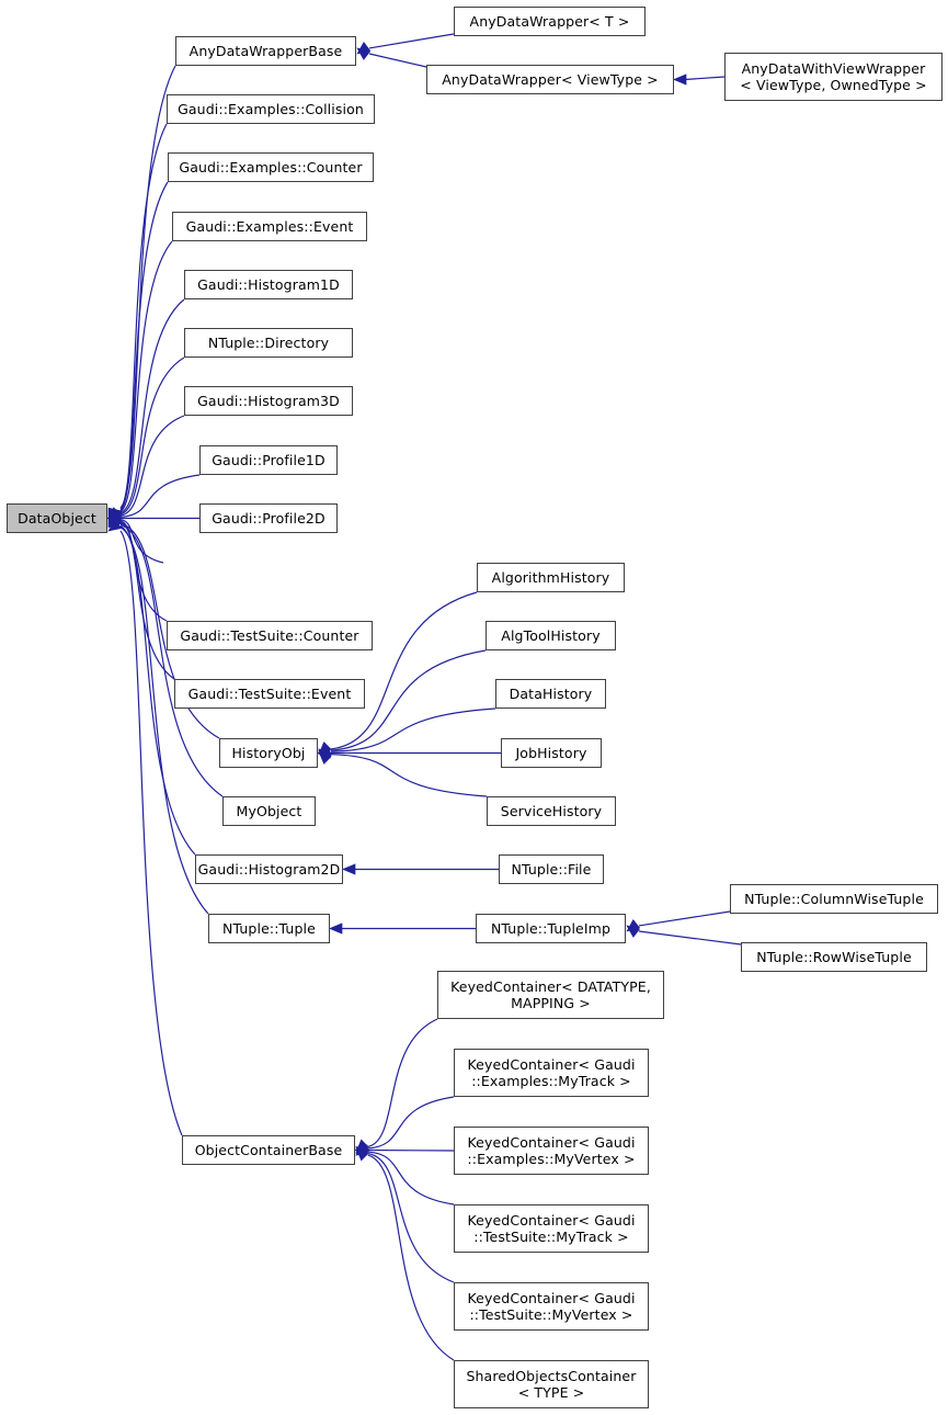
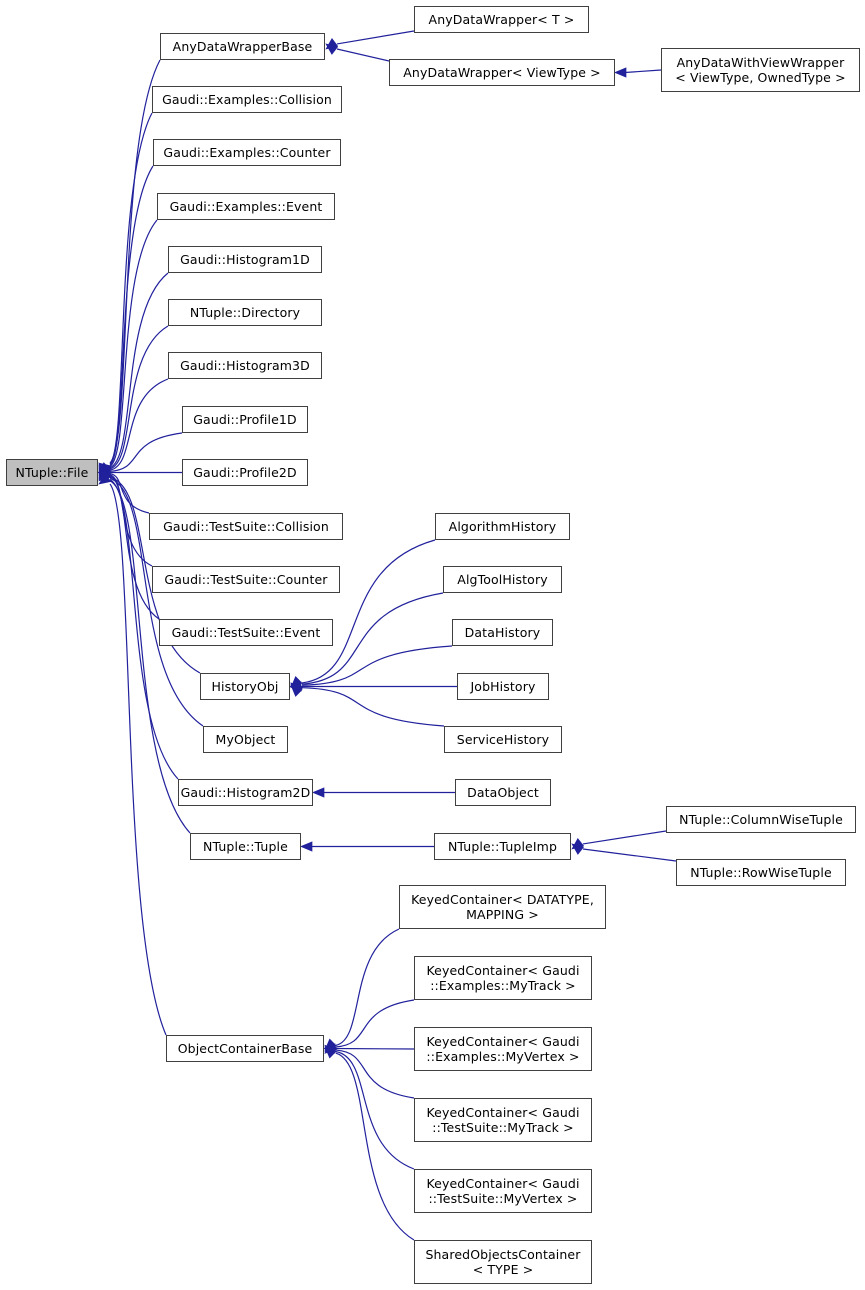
  AnyDataWrapperBase
  AnyDataWrapper< T >
  AnyDataWrapper< ViewType >
  AnyDataWithViewWrapper
  < ViewType, OwnedType >
  Gaudi::Examples::Collision
  Gaudi::Examples::Counter
  Gaudi::Examples::Event
  Gaudi::Histogram1D
  NTuple::Directory
  Gaudi::Histogram3D
  Gaudi::Profile1D
  Gaudi::Profile2D
- DataObject
+ NTuple::File
+ Gaudi::TestSuite::Collision
  Gaudi::TestSuite::Counter
  Gaudi::TestSuite::Event
  HistoryObj
  MyObject
  Gaudi::Histogram2D
  NTuple::Tuple
  AlgorithmHistory
  AlgToolHistory
  DataHistory
  JobHistory
  ServiceHistory
- NTuple::File
+ DataObject
  NTuple::TupleImp
  NTuple::ColumnWiseTuple
  NTuple::RowWiseTuple
  ObjectContainerBase
  KeyedContainer< DATATYPE,
  MAPPING >
  KeyedContainer< Gaudi
  ::Examples::MyTrack >
  KeyedContainer< Gaudi
  ::Examples::MyVertex >
  KeyedContainer< Gaudi
  ::TestSuite::MyTrack >
  KeyedContainer< Gaudi
  ::TestSuite::MyVertex >
  SharedObjectsContainer
  < TYPE >
